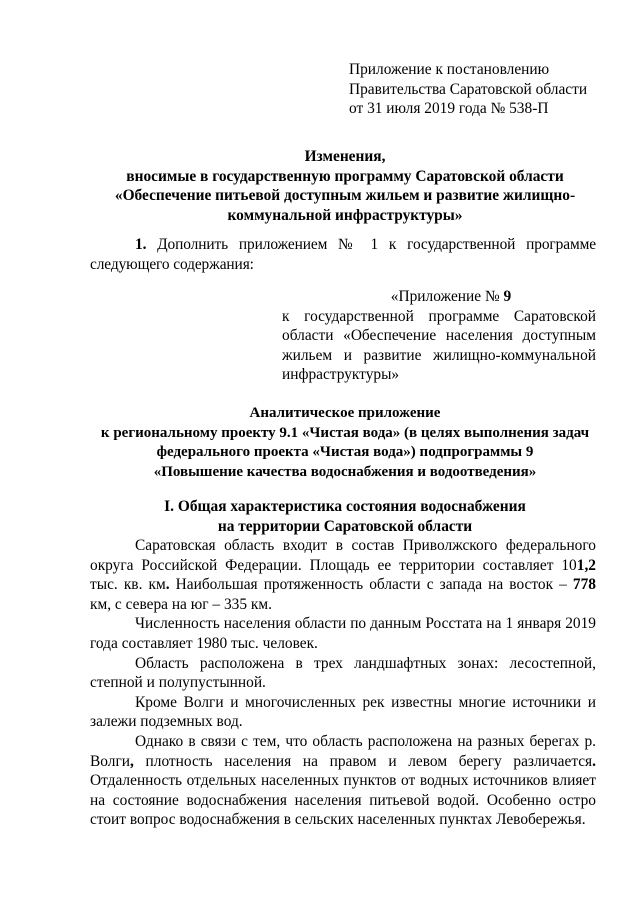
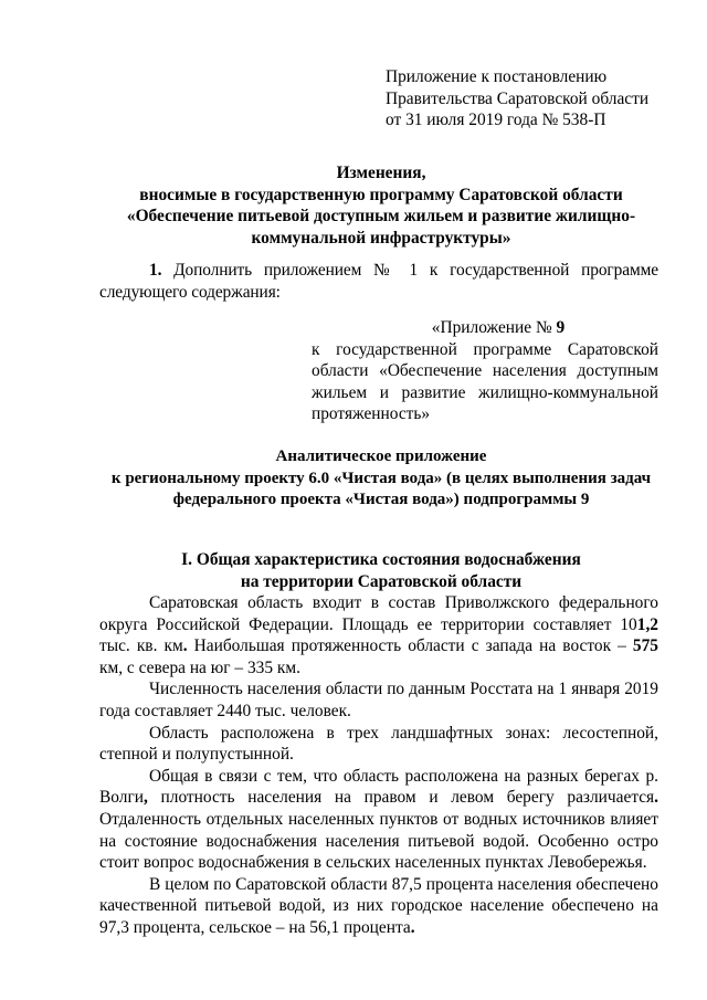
  Приложение к постановлению
  Правительства Саратовской области
  от 31 июля 2019 года № 538-П
  Изменения,
  вносимые в государственную программу Саратовской области
  «Обеспечение питьевой доступным жильем и развитие жилищно-
  коммунальной инфраструктуры»
  1. Дополнить приложением № 1 к государственной программе следующего содержания:
  «Приложение № 9
- к государственной программе Саратовской области «Обеспечение населения доступным жильем и развитие жилищно-коммунальной инфраструктуры»
+ к государственной программе Саратовской области «Обеспечение населения доступным жильем и развитие жилищно-коммунальной протяженность»
  Аналитическое приложение
- к региональному проекту 9.1 «Чистая вода» (в целях выполнения задач
+ к региональному проекту 6.0 «Чистая вода» (в целях выполнения задач
  федерального проекта «Чистая вода») подпрограммы 9
- «Повышение качества водоснабжения и водоотведения»
  I. Общая характеристика состояния водоснабжения
  на территории Саратовской области
- Саратовская область входит в состав Приволжского федерального округа Российской Федерации. Площадь ее территории составляет 101,2 тыс. кв. км. Наибольшая протяженность области с запада на восток – 778 км, с севера на юг – 335 км.
+ Саратовская область входит в состав Приволжского федерального округа Российской Федерации. Площадь ее территории составляет 101,2 тыс. кв. км. Наибольшая протяженность области с запада на восток – 575 км, с севера на юг – 335 км.
- Численность населения области по данным Росстата на 1 января 2019 года составляет 1980 тыс. человек.
+ Численность населения области по данным Росстата на 1 января 2019 года составляет 2440 тыс. человек.
  Область расположена в трех ландшафтных зонах: лесостепной, степной и полупустынной.
- Кроме Волги и многочисленных рек известны многие источники и залежи подземных вод.
- Однако в связи с тем, что область расположена на разных берегах р. Волги, плотность населения на правом и левом берегу различается. Отдаленность отдельных населенных пунктов от водных источников влияет на состояние водоснабжения населения питьевой водой. Особенно остро стоит вопрос водоснабжения в сельских населенных пунктах Левобережья.
+ Общая в связи с тем, что область расположена на разных берегах р. Волги, плотность населения на правом и левом берегу различается. Отдаленность отдельных населенных пунктов от водных источников влияет на состояние водоснабжения населения питьевой водой. Особенно остро стоит вопрос водоснабжения в сельских населенных пунктах Левобережья.
+ В целом по Саратовской области 87,5 процента населения обеспечено качественной питьевой водой, из них городское население обеспечено на 97,3 процента, сельское – на 56,1 процента.
